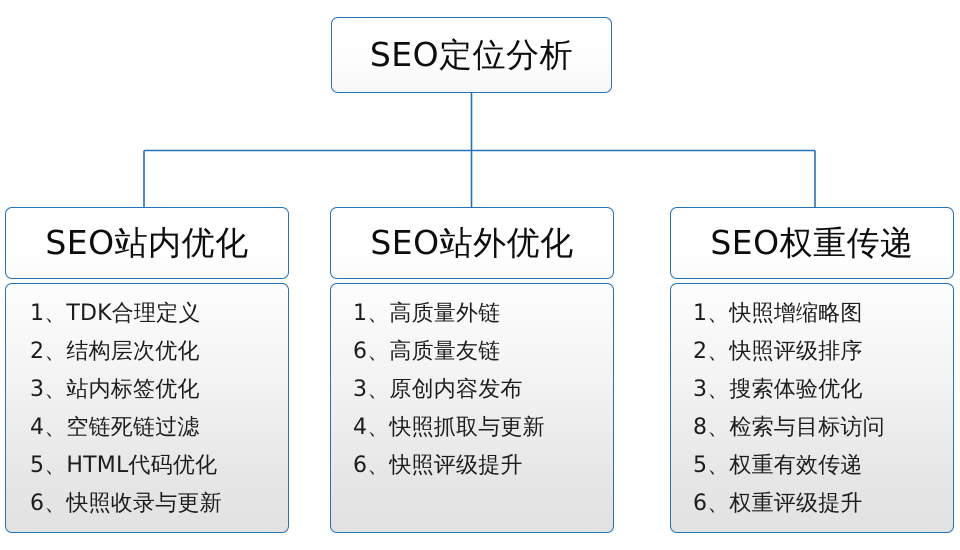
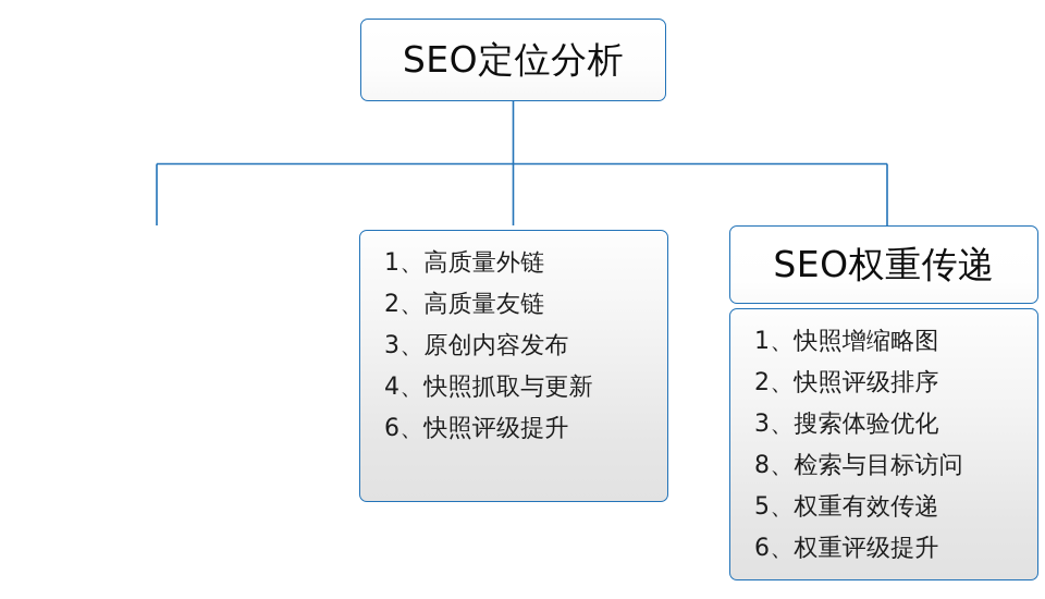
  SEO定位分析
- SEO站内优化
- 1、TDK合理定义
- 2、结构层次优化
- 3、站内标签优化
- 4、空链死链过滤
- 5、HTML代码优化
- 6、快照收录与更新
- SEO站外优化
  1、高质量外链
- 6、高质量友链
+ 2、高质量友链
  3、原创内容发布
  4、快照抓取与更新
  6、快照评级提升
  SEO权重传递
  1、快照增缩略图
  2、快照评级排序
  3、搜索体验优化
  8、检索与目标访问
  5、权重有效传递
  6、权重评级提升
